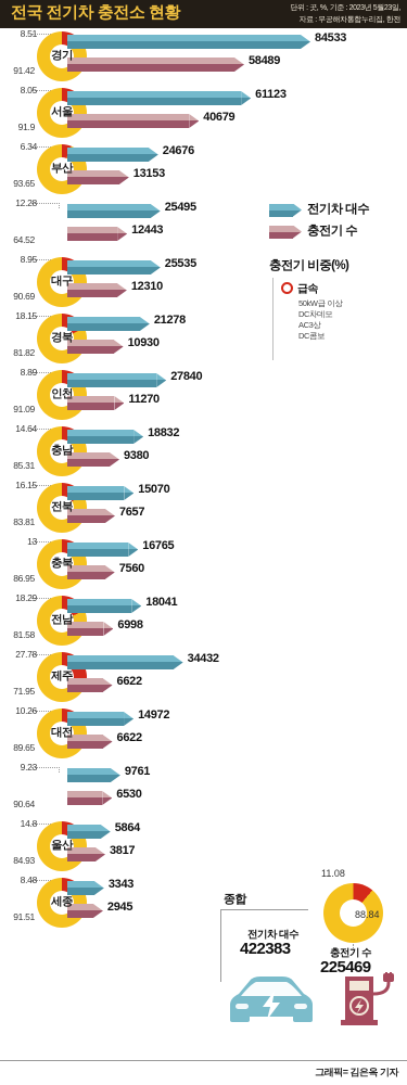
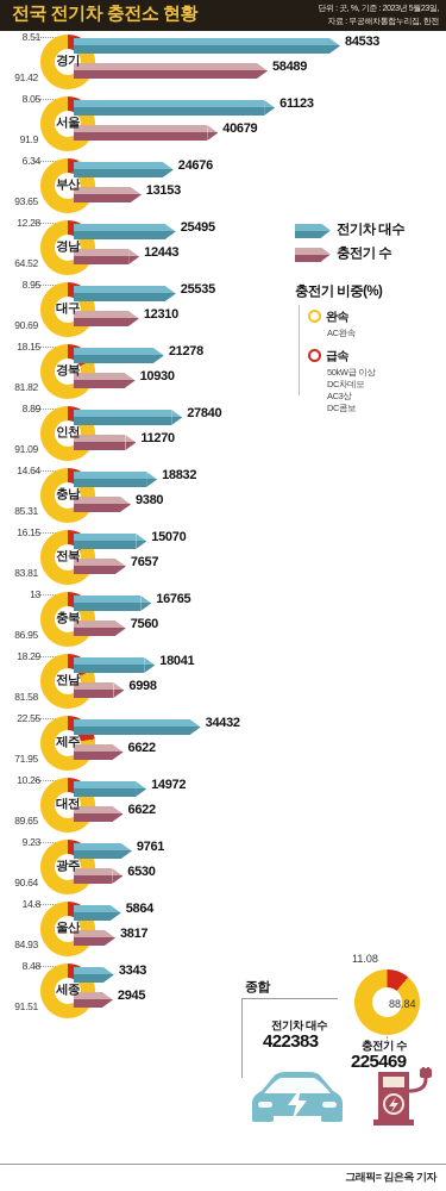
  전국 전기차 충전소 현황
  8.51
  91.42
  경기
  84533
  58489
  8.05
  91.9
  서울
  61123
  40679
  6.34
  93.65
  부산
  24676
  13153
  12.28
  64.52
+ 경남
  25495
  12443
  8.95
  90.69
  대구
  25535
  12310
  18.15
  81.82
  경북
  21278
  10930
  8.89
  91.09
  인천
  27840
  11270
  14.64
  85.31
  충남
  18832
  9380
  16.15
  83.81
  전북
  15070
  7657
  13
  86.95
  충북
  16765
  7560
  18.29
  81.58
  전남
  18041
  6998
- 27.78
+ 22.55
  71.95
  제주
  34432
  6622
  10.26
  89.65
  대전
  14972
  6622
  9.23
  90.64
+ 광주
  9761
  6530
  14.8
  84.93
  울산
  5864
  3817
  8.48
  91.51
  세종
  3343
  2945
  전기차 대수
  충전기 수
  충전기 비중(%)
+ 완속
+ AC완속
  급속
  50kW급 이상
  DC차데모
  AC3상
  DC콤보
  종합
  11.08
  88.84
  전기차 대수
  422383
  충전기 수
  225469
  그래픽= 김은옥 기자
